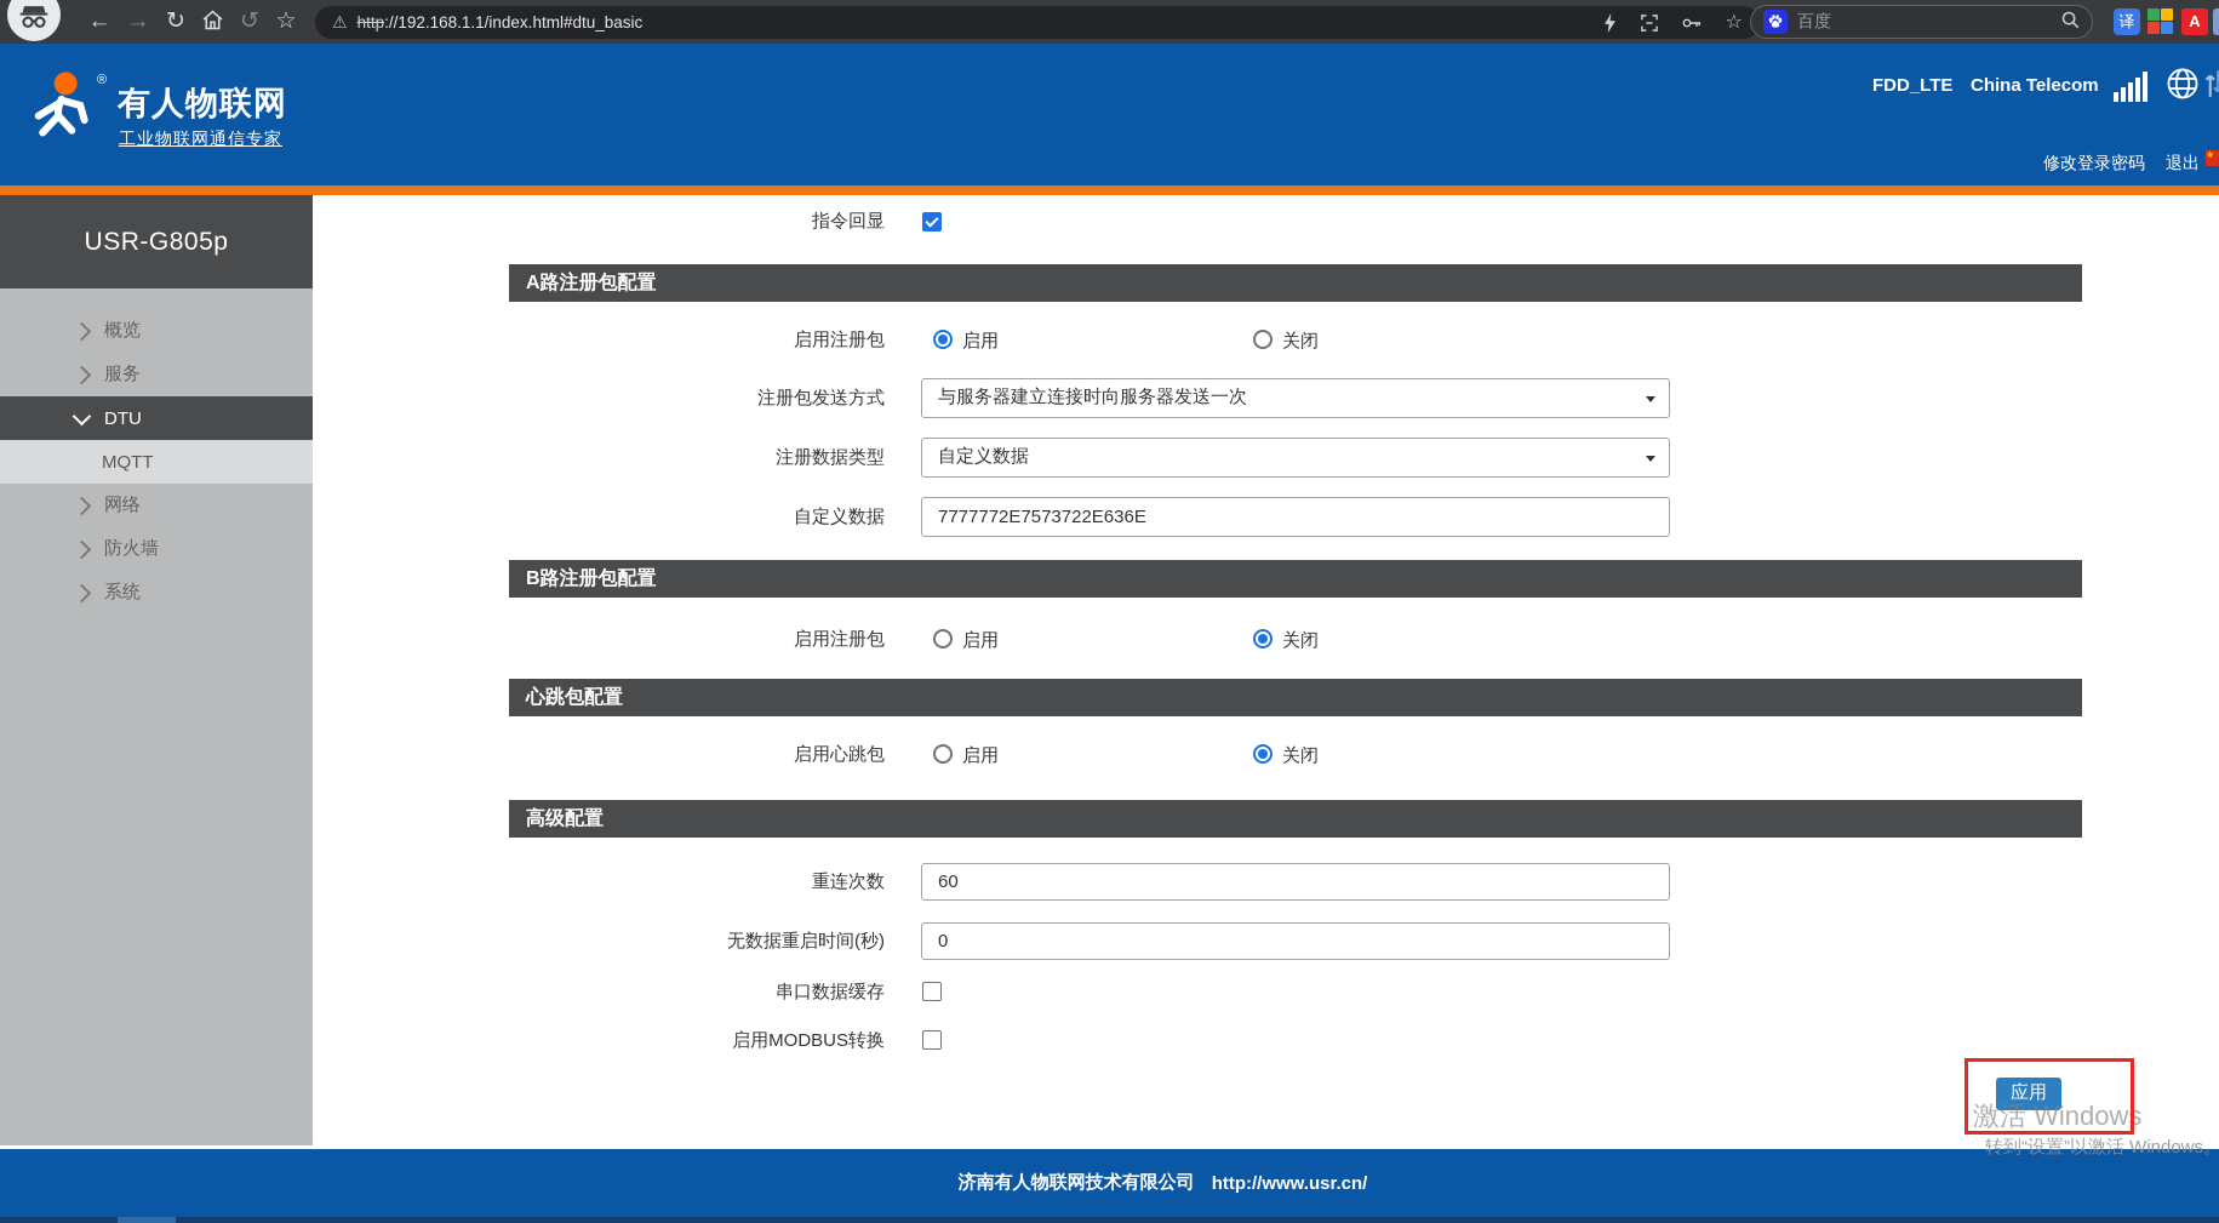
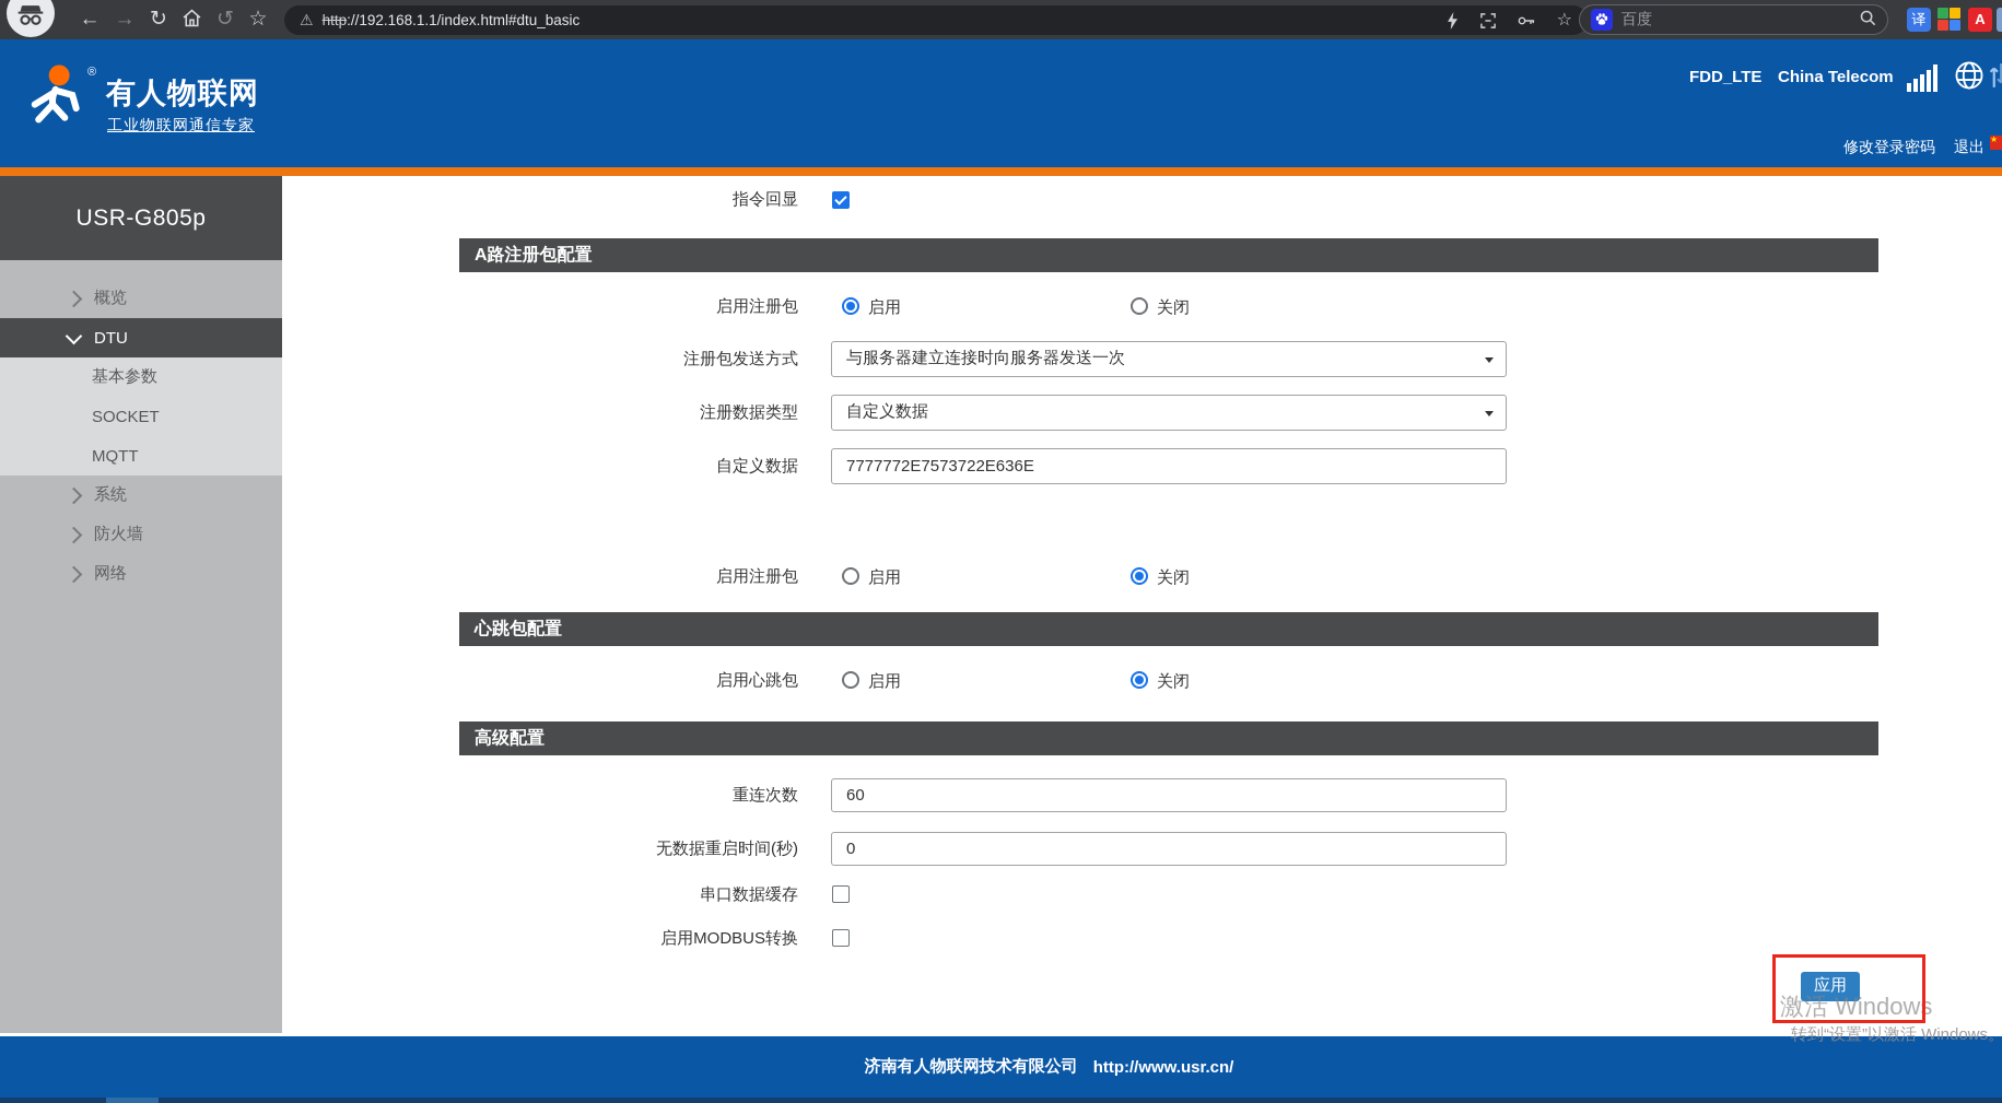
  ←
  →
  ↻
  ↺
  ☆
  ⚠
  http://192.168.1.1/index.html#dtu_basic
  ☆
  百度
  译
  A
  ®
  有人物联网
  工业物联网通信专家
  FDD_LTE
  China Telecom
  修改登录密码
  退出
  ★
  USR-G805p
  概览
- 服务
  DTU
+ 基本参数
+ SOCKET
  MQTT
- 网络
+ 系统
  防火墙
- 系统
+ 网络
  指令回显
  A路注册包配置
  启用注册包
  启用
  关闭
  注册包发送方式
  与服务器建立连接时向服务器发送一次
  注册数据类型
  自定义数据
  自定义数据
  7777772E7573722E636E
- B路注册包配置
  启用注册包
  启用
  关闭
  心跳包配置
  启用心跳包
  启用
  关闭
  高级配置
  重连次数
  60
  无数据重启时间(秒)
  0
  串口数据缓存
  启用MODBUS转换
  应用
  激活 Windows
  转到“设置”以激活 Windows。
  济南有人物联网技术有限公司
  http://www.usr.cn/
